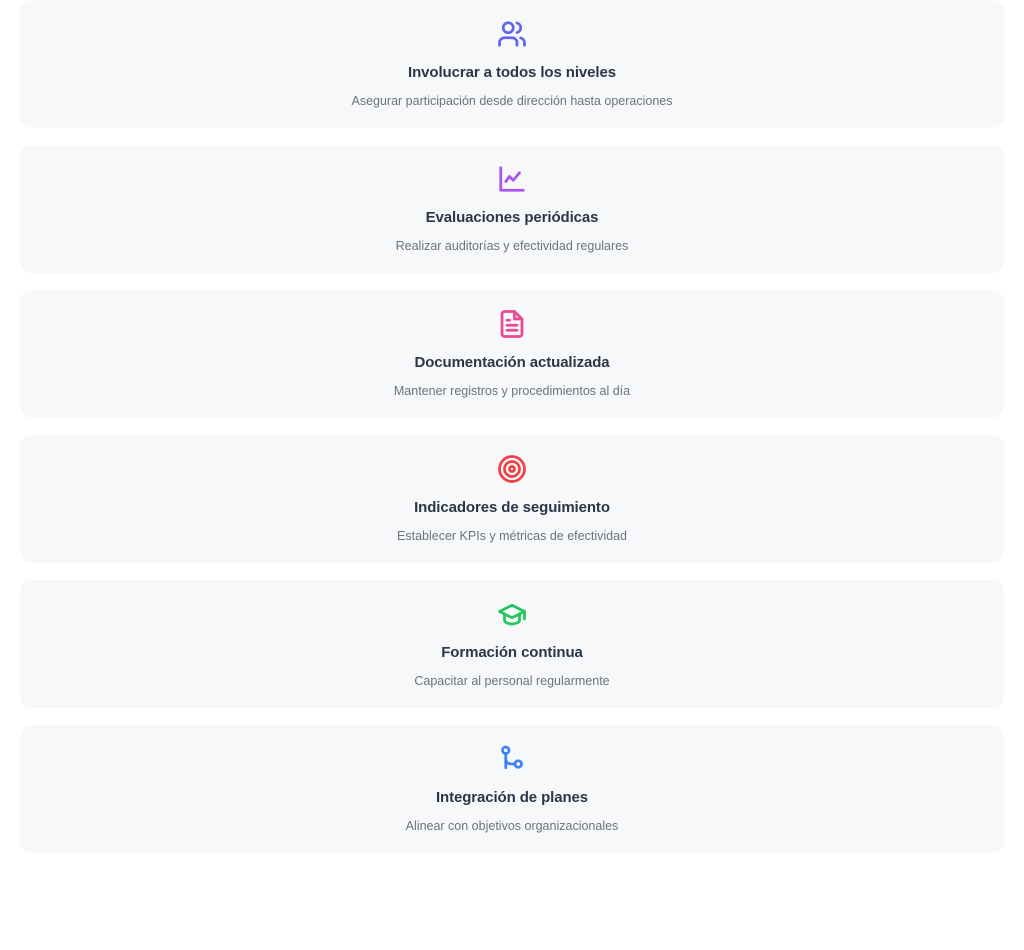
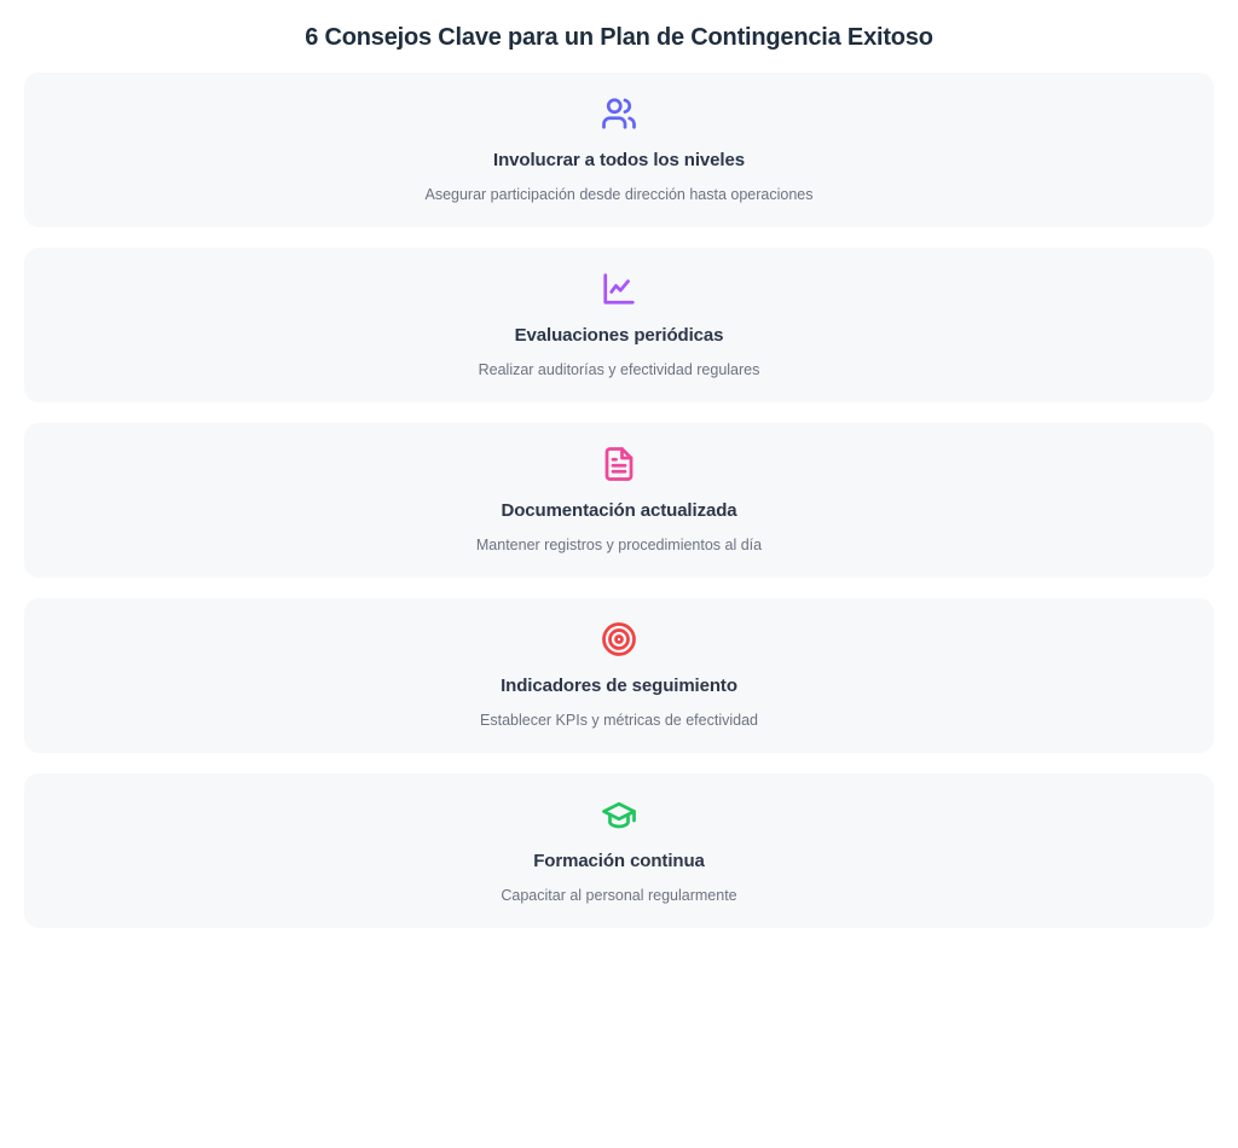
+ 6 Consejos Clave para un Plan de Contingencia Exitoso
  Involucrar a todos los niveles
  Asegurar participación desde dirección hasta operaciones
  Evaluaciones periódicas
  Realizar auditorías y efectividad regulares
  Documentación actualizada
  Mantener registros y procedimientos al día
  Indicadores de seguimiento
  Establecer KPIs y métricas de efectividad
  Formación continua
  Capacitar al personal regularmente
- Integración de planes
- Alinear con objetivos organizacionales
